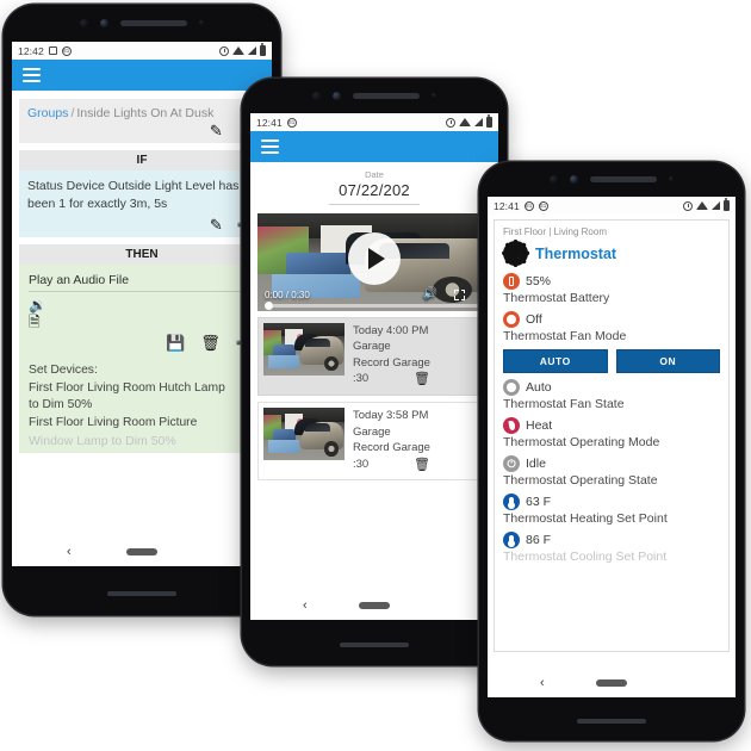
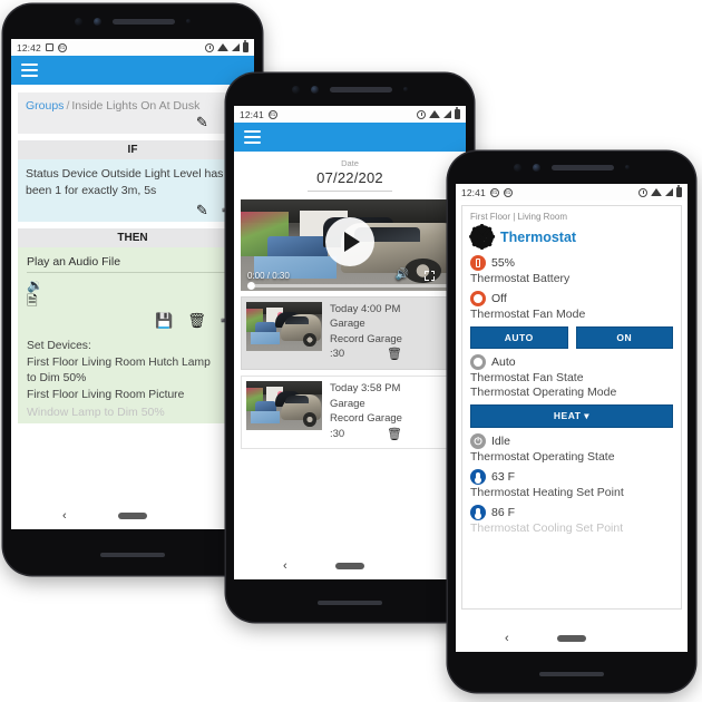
  12:42
  Groups / Inside Lights On At Dusk
  ✎
  IF
  Status Device Outside Light Level has been 1 for exactly 3m, 5s
  ✎
  THEN
  Play an Audio File
  🔉
  🗎
  💾
  🗑
  Set Devices:
  First Floor Living Room Hutch Lamp
  to Dim 50%
  First Floor Living Room Picture
  Window Lamp to Dim 50%
  ‹
  12:41
  Date
  07/22/202
  0:00 / 0:30
  🔊
  Today 4:00 PM
  Garage
  Record Garage
  :30
  🗑
  Today 3:58 PM
  Garage
  Record Garage
  :30
  🗑
  ‹
  12:41
  First Floor | Living Room
  Thermostat
  55%
  Thermostat Battery
  Off
  Thermostat Fan Mode
  AUTO
  ON
  Auto
  Thermostat Fan State
- Heat
  Thermostat Operating Mode
+ HEAT ▾
  ⏻
  Idle
  Thermostat Operating State
  63 F
  Thermostat Heating Set Point
  86 F
  Thermostat Cooling Set Point
  ‹
